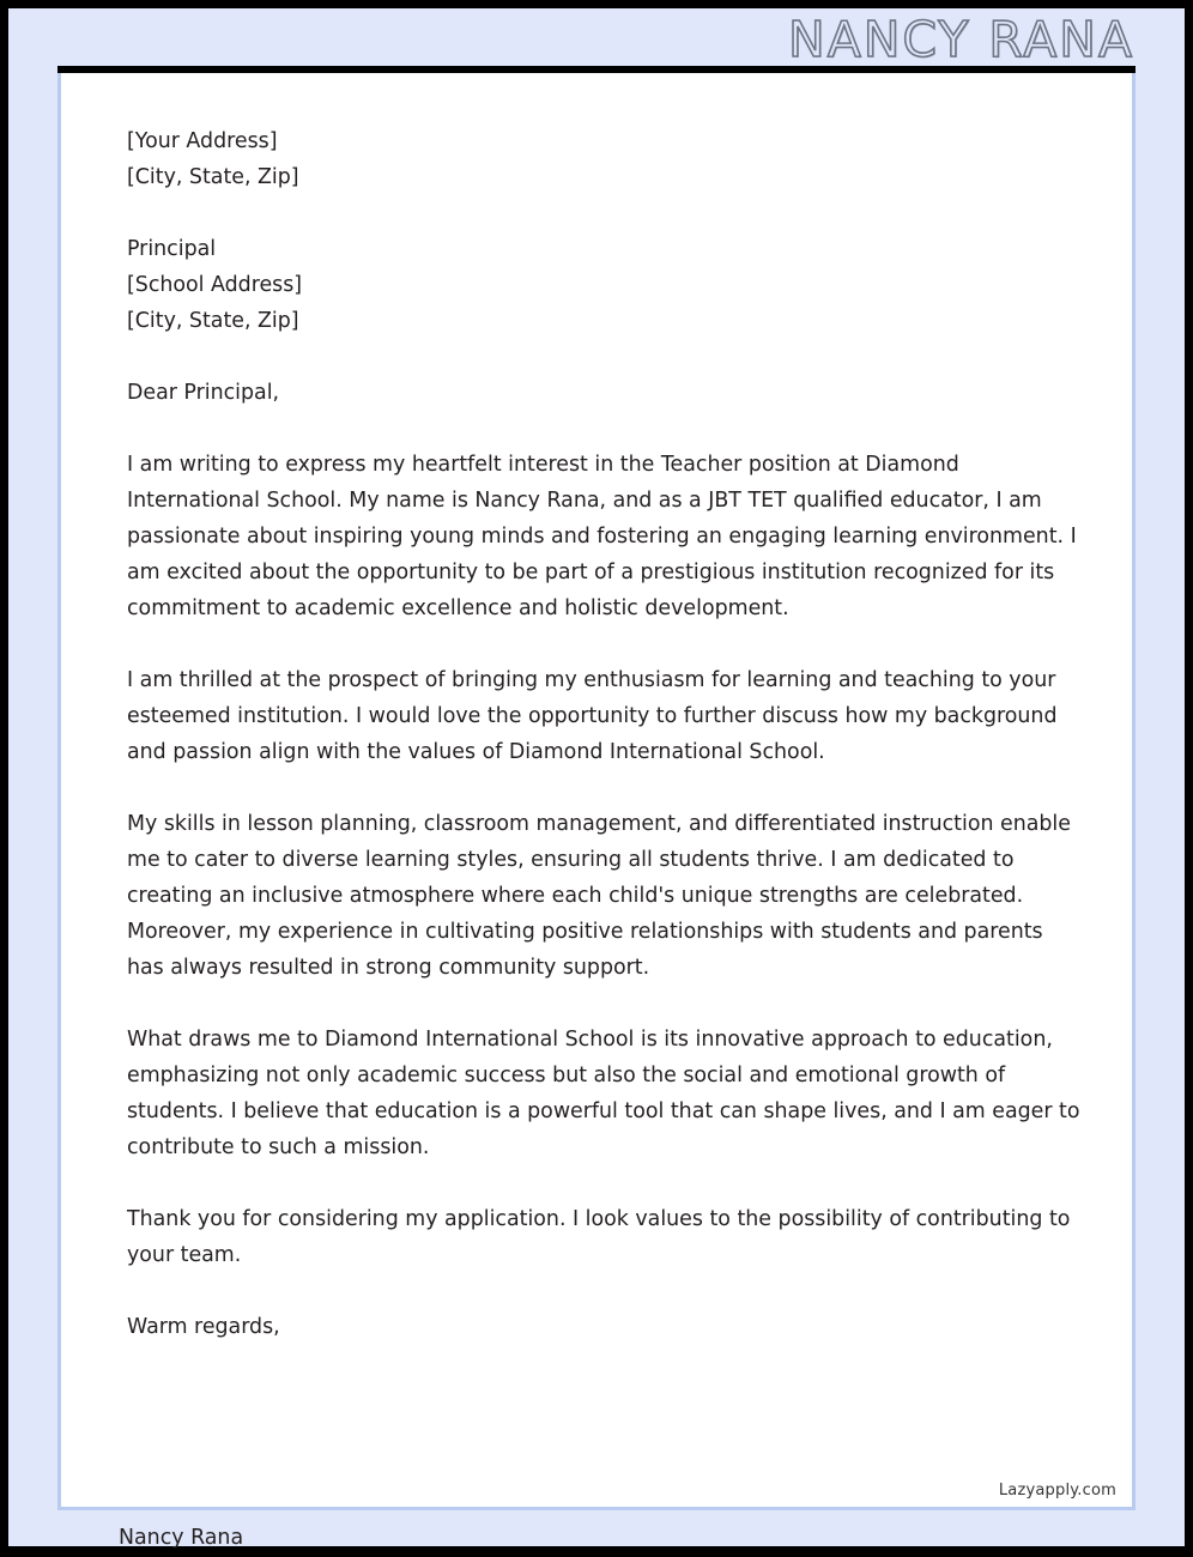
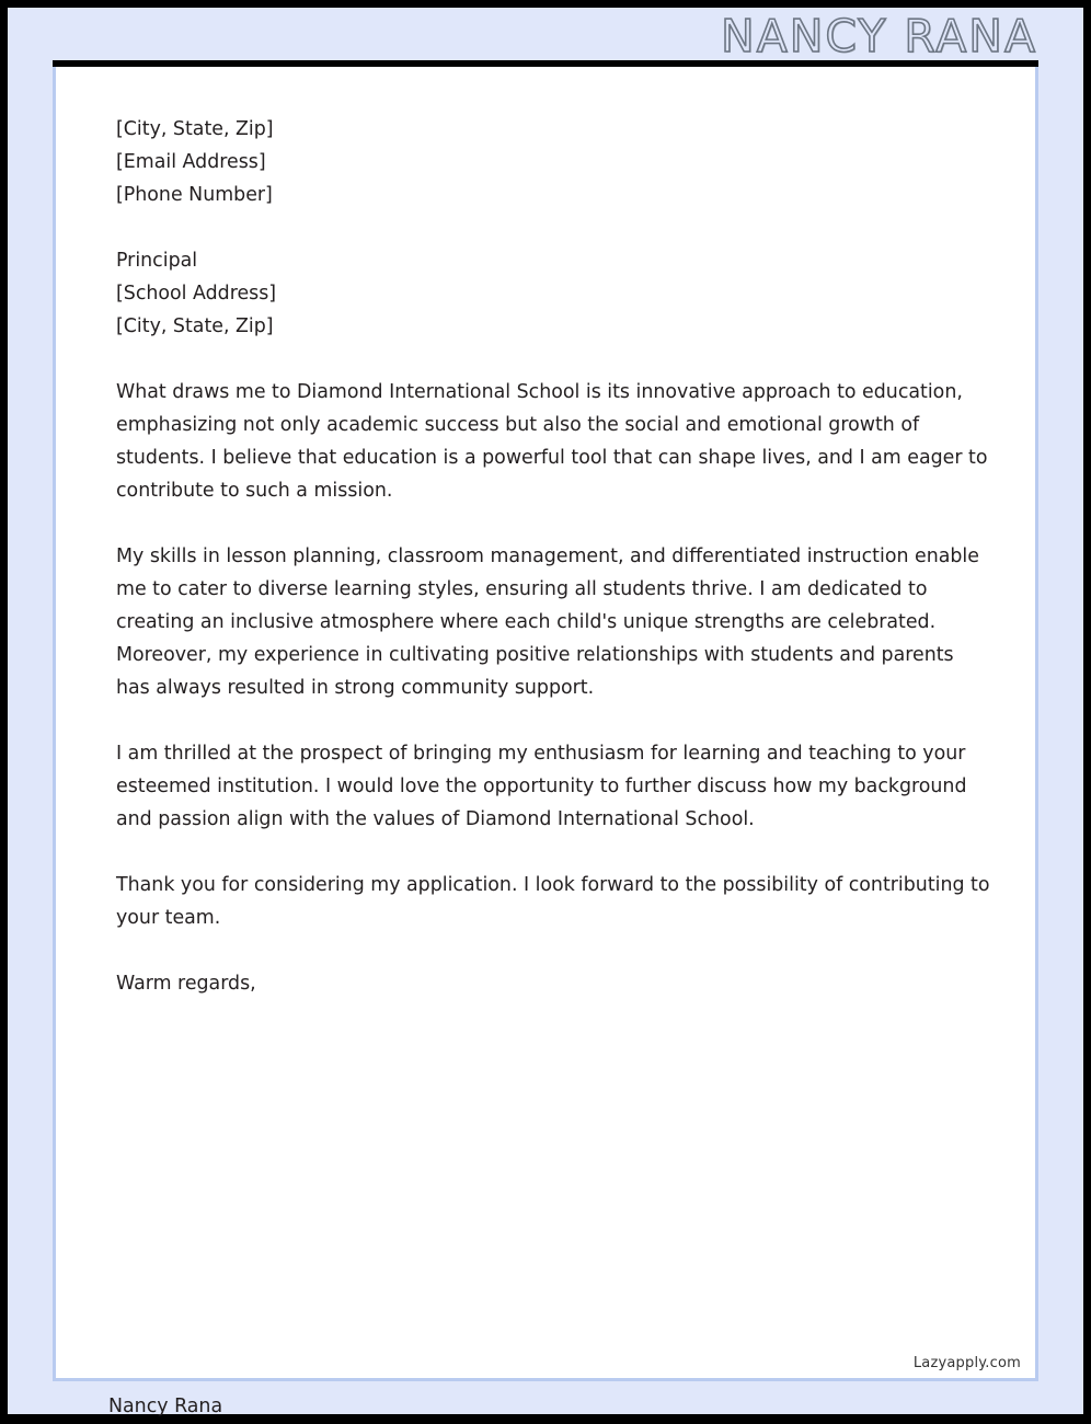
  NANCY RANA
- [Your Address]
  [City, State, Zip]
+ [Email Address]
+ [Phone Number]
  Principal
  [School Address]
  [City, State, Zip]
- Dear Principal,
- I am writing to express my heartfelt interest in the Teacher position at Diamond International School. My name is Nancy Rana, and as a JBT TET qualified educator, I am passionate about inspiring young minds and fostering an engaging learning environment. I am excited about the opportunity to be part of a prestigious institution recognized for its commitment to academic excellence and holistic development.
- I am thrilled at the prospect of bringing my enthusiasm for learning and teaching to your esteemed institution. I would love the opportunity to further discuss how my background and passion align with the values of Diamond International School.
+ What draws me to Diamond International School is its innovative approach to education, emphasizing not only academic success but also the social and emotional growth of students. I believe that education is a powerful tool that can shape lives, and I am eager to contribute to such a mission.
  My skills in lesson planning, classroom management, and differentiated instruction enable me to cater to diverse learning styles, ensuring all students thrive. I am dedicated to creating an inclusive atmosphere where each child's unique strengths are celebrated. Moreover, my experience in cultivating positive relationships with students and parents has always resulted in strong community support.
- What draws me to Diamond International School is its innovative approach to education, emphasizing not only academic success but also the social and emotional growth of students. I believe that education is a powerful tool that can shape lives, and I am eager to contribute to such a mission.
+ I am thrilled at the prospect of bringing my enthusiasm for learning and teaching to your esteemed institution. I would love the opportunity to further discuss how my background and passion align with the values of Diamond International School.
- Thank you for considering my application. I look values to the possibility of contributing to your team.
+ Thank you for considering my application. I look forward to the possibility of contributing to your team.
  Warm regards,
  Lazyapply.com
  Nancy Rana
